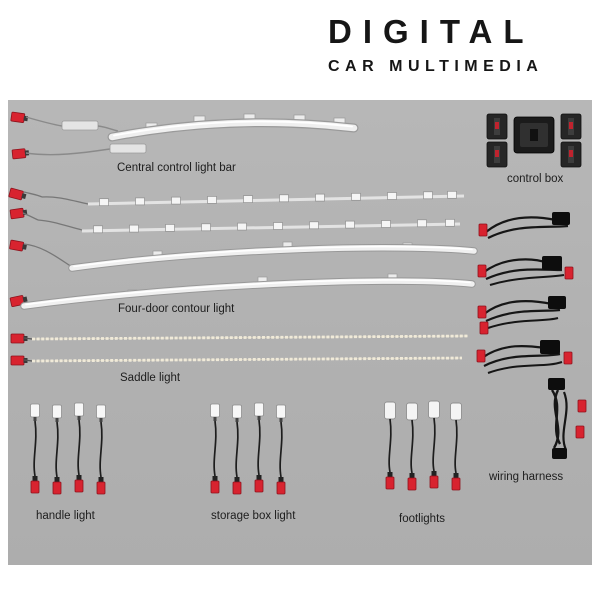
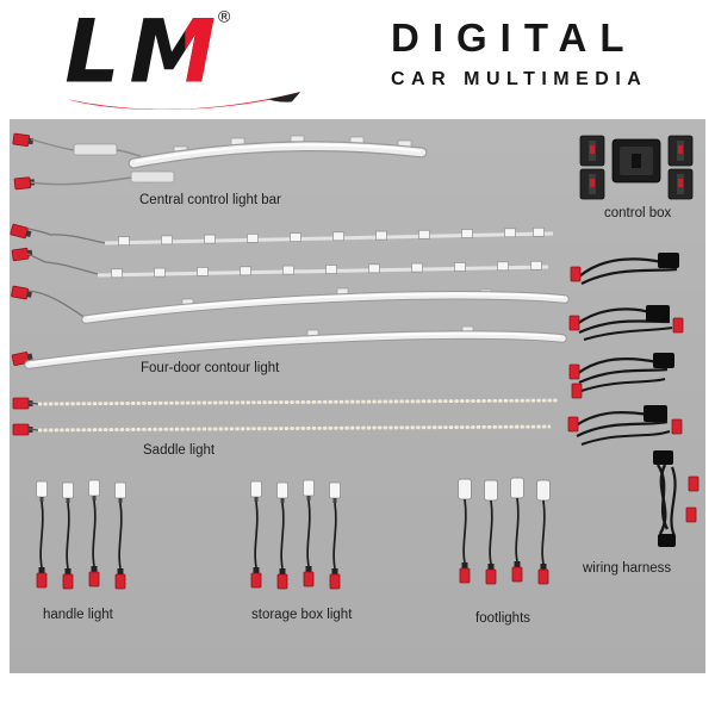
+ L
+ M
+ ®
  DIGITAL
  CAR MULTIMEDIA
  Central control light bar
  control box
  Four-door contour light
  Saddle light
  handle light
  storage box light
  footlights
  wiring harness
